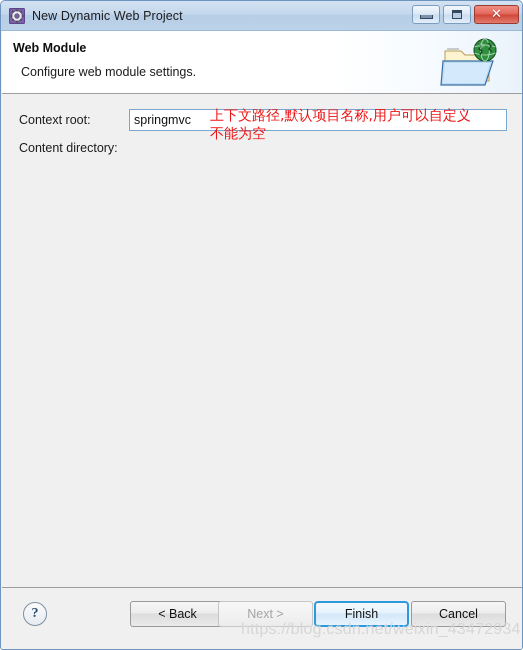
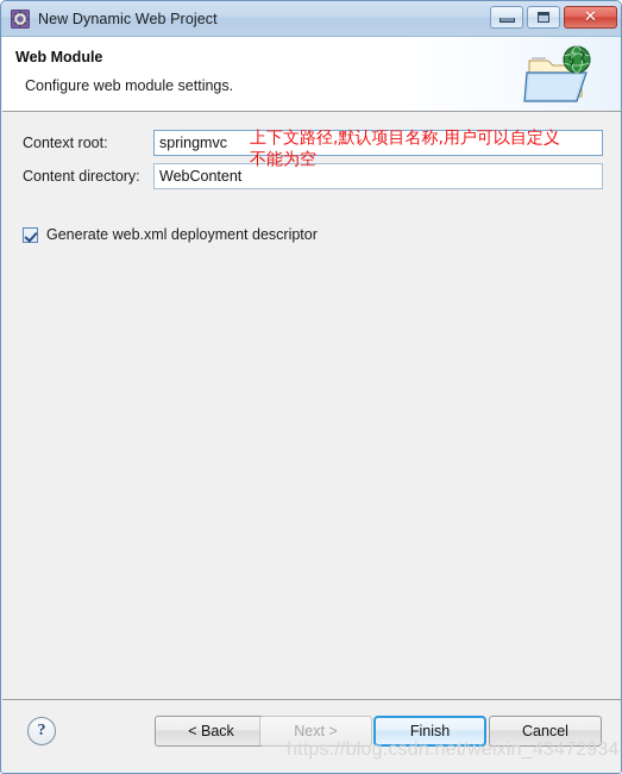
  New Dynamic Web Project
  ✕
  Web Module
  Configure web module settings.
  Context root:
  springmvc
  Content directory:
+ WebContent
+ Generate web.xml deployment descriptor
  上下文路径,默认项目名称,用户可以自定义
  不能为空
  ?
  < Back
  Next >
  Finish
  Cancel
  https://blog.csdn.net/weixin_43472934
